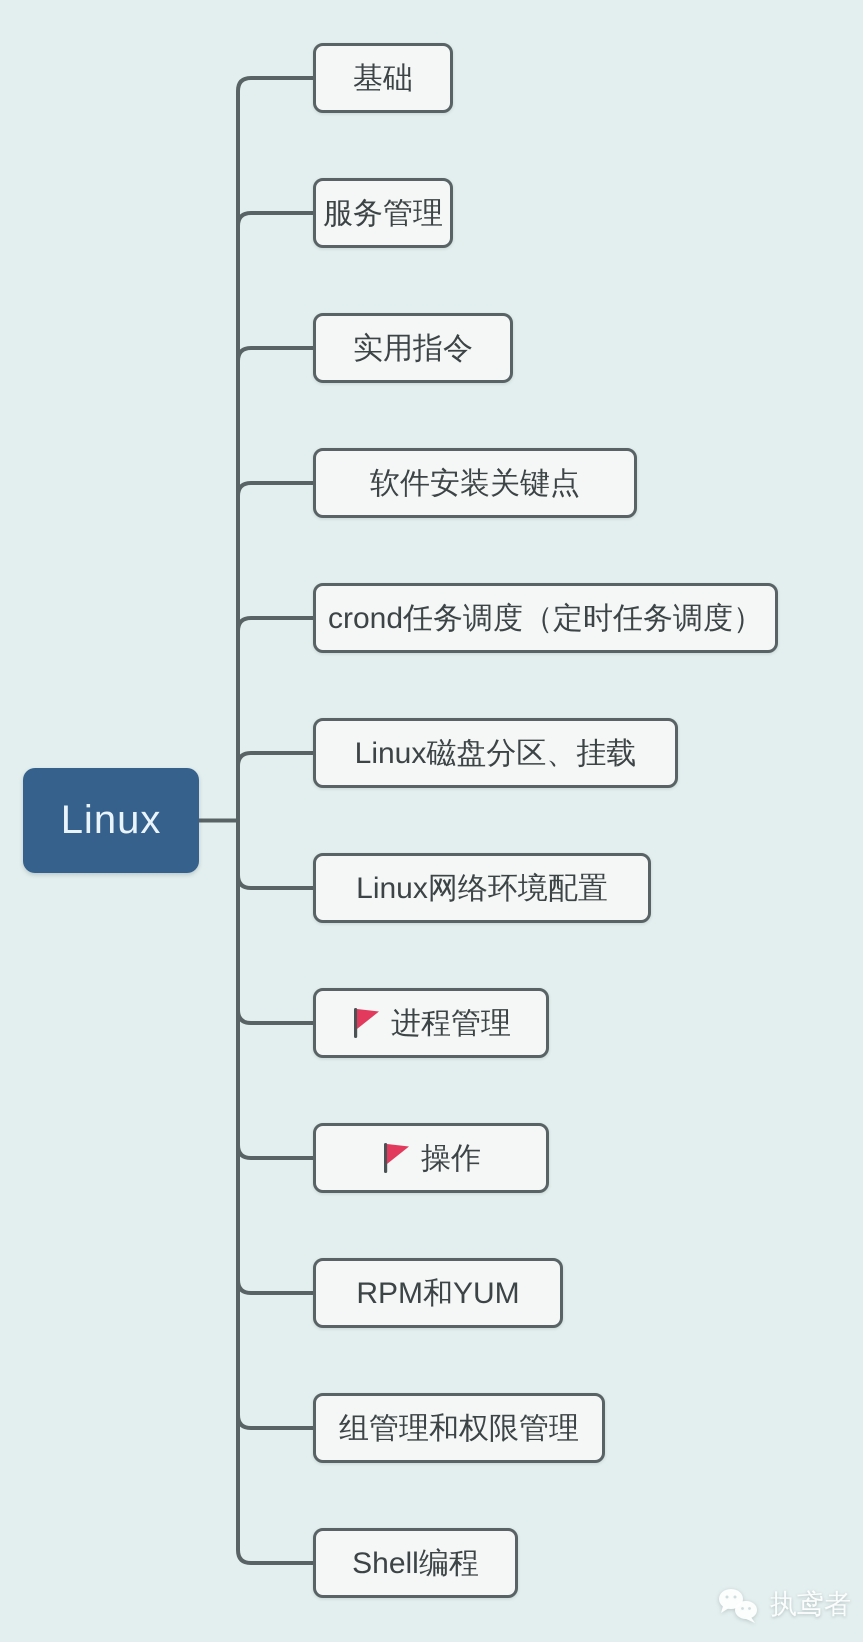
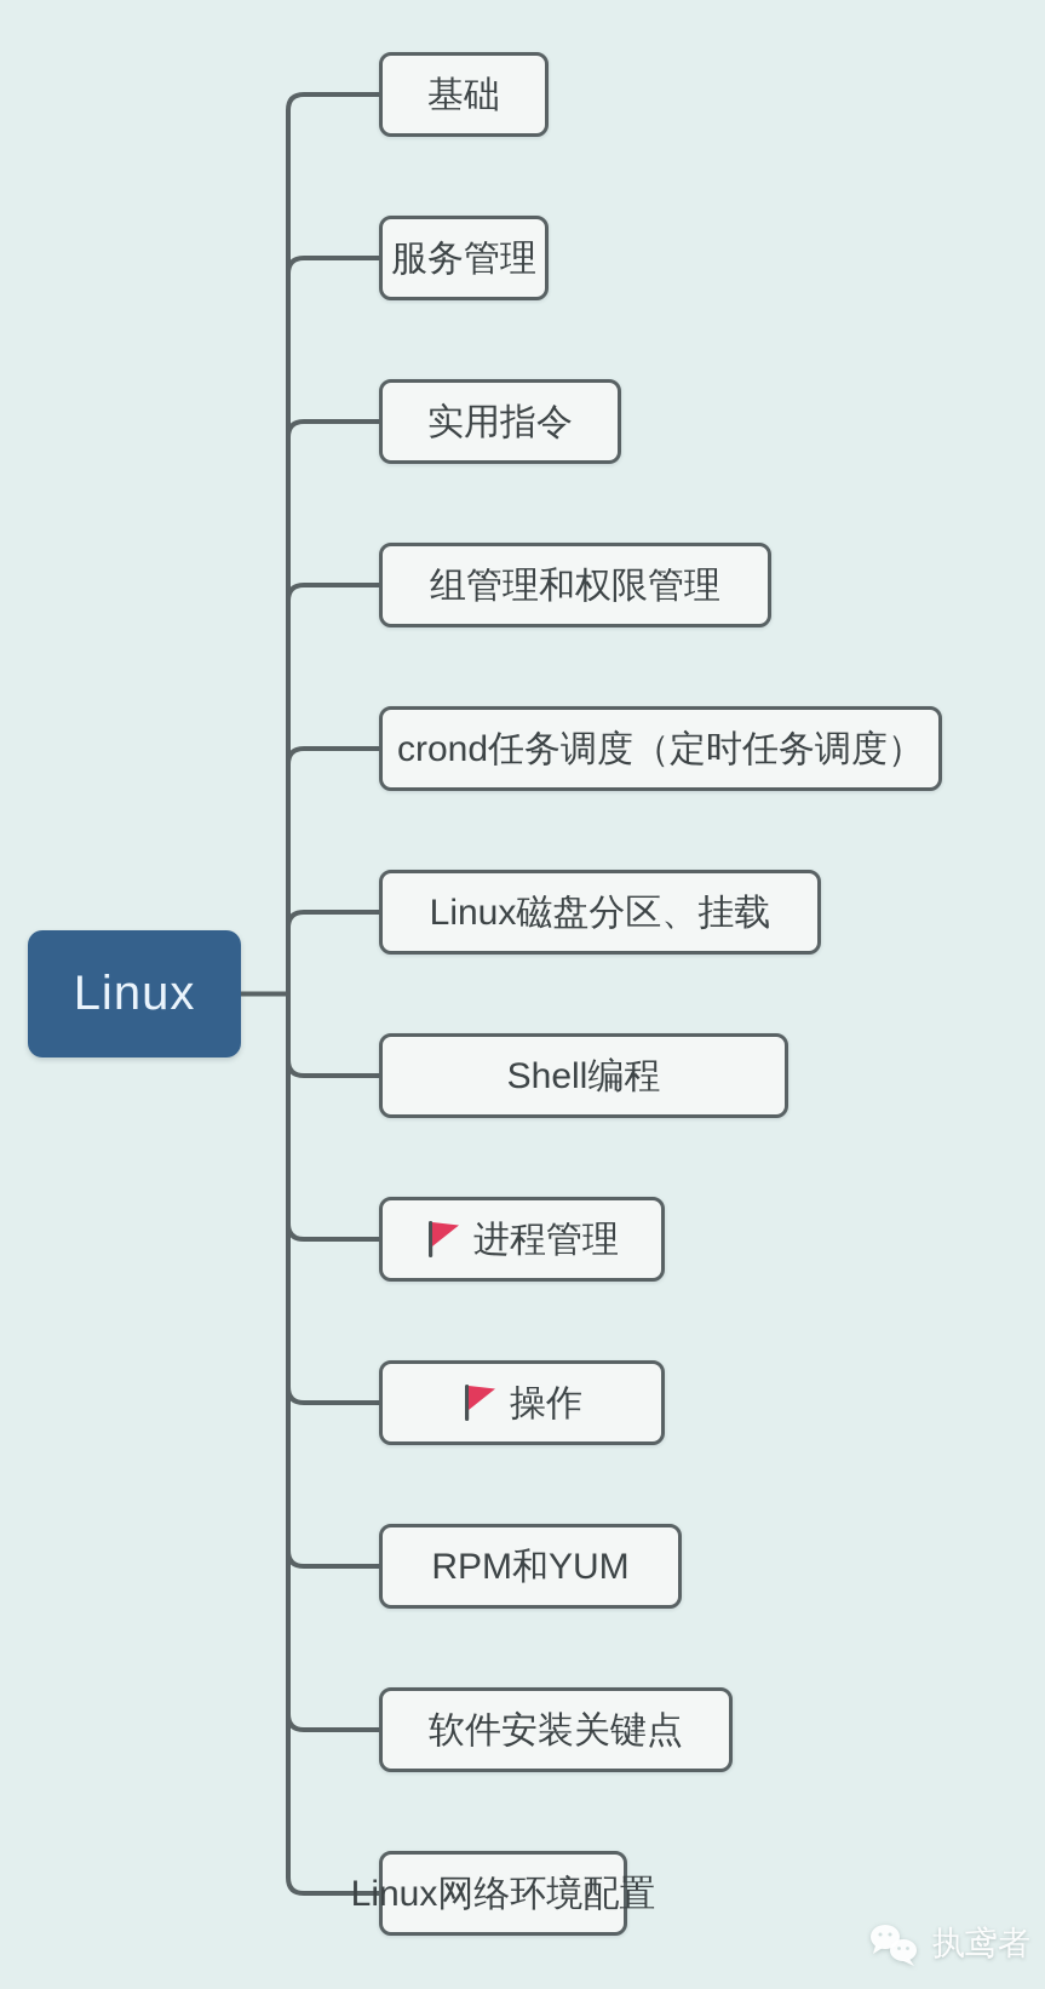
  Linux
  基础
  服务管理
  实用指令
- 软件安装关键点
+ 组管理和权限管理
  crond任务调度（定时任务调度）
  Linux磁盘分区、挂载
- Linux网络环境配置
+ Shell编程
  进程管理
  操作
  RPM和YUM
- 组管理和权限管理
+ 软件安装关键点
- Shell编程
+ Linux网络环境配置
  执鸢者
